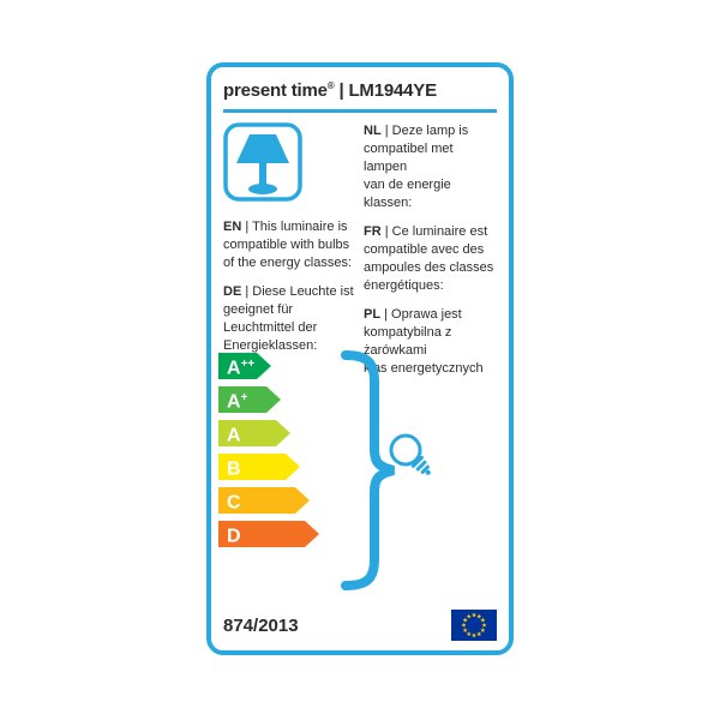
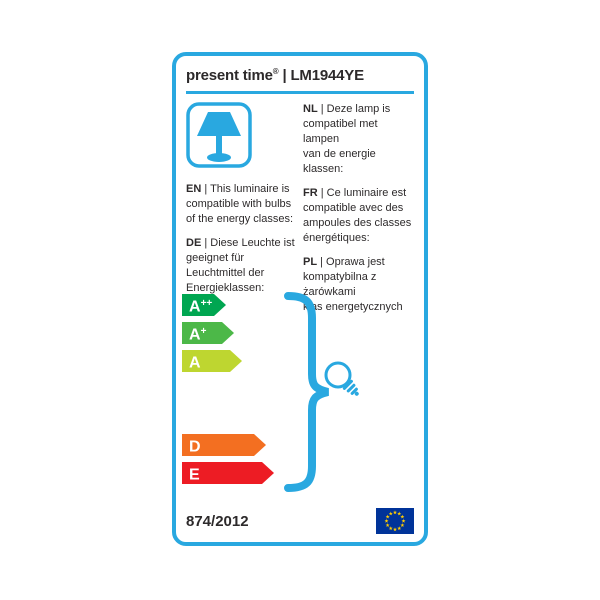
  present time® | LM1944YE
  EN | This luminaire is
  compatible with bulbs
  of the energy classes:
  DE | Diese Leuchte ist
  geeignet für
  Leuchtmittel der
  Energieklassen:
  NL | Deze lamp is
  compatibel met lampen
  van de energie klassen:
  FR | Ce luminaire est
  compatible avec des
  ampoules des classes
  énergétiques:
  PL | Oprawa jest
  kompatybilna z
  żarówkami
  ks energetycznych
  A++
  A+
  A
- B
- C
  D
+ E
- 874/2013
+ 874/2012
